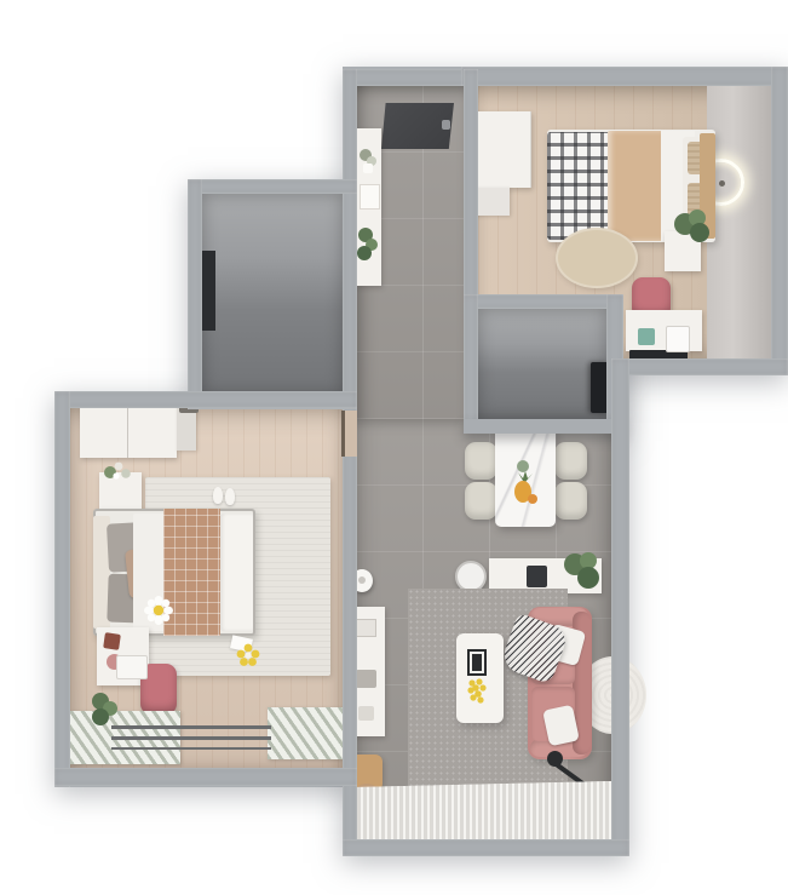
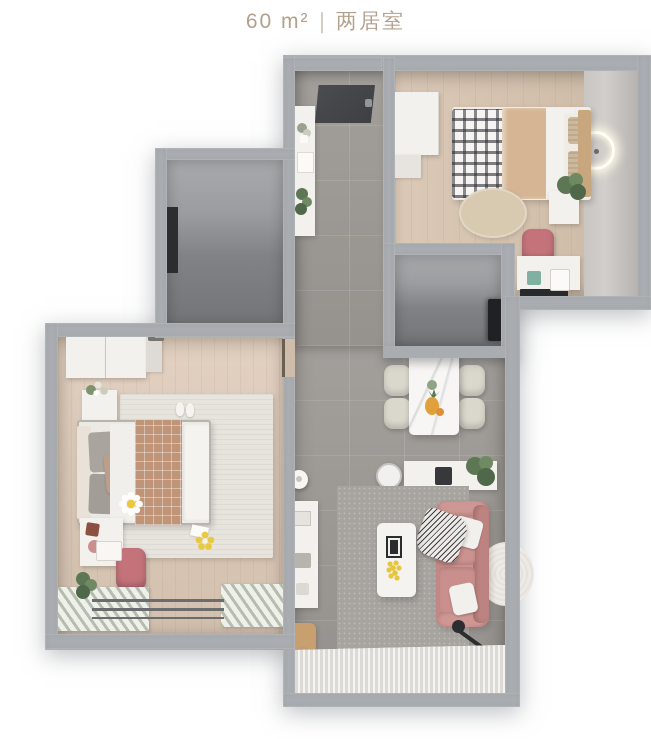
+ 60 m²｜两居室
